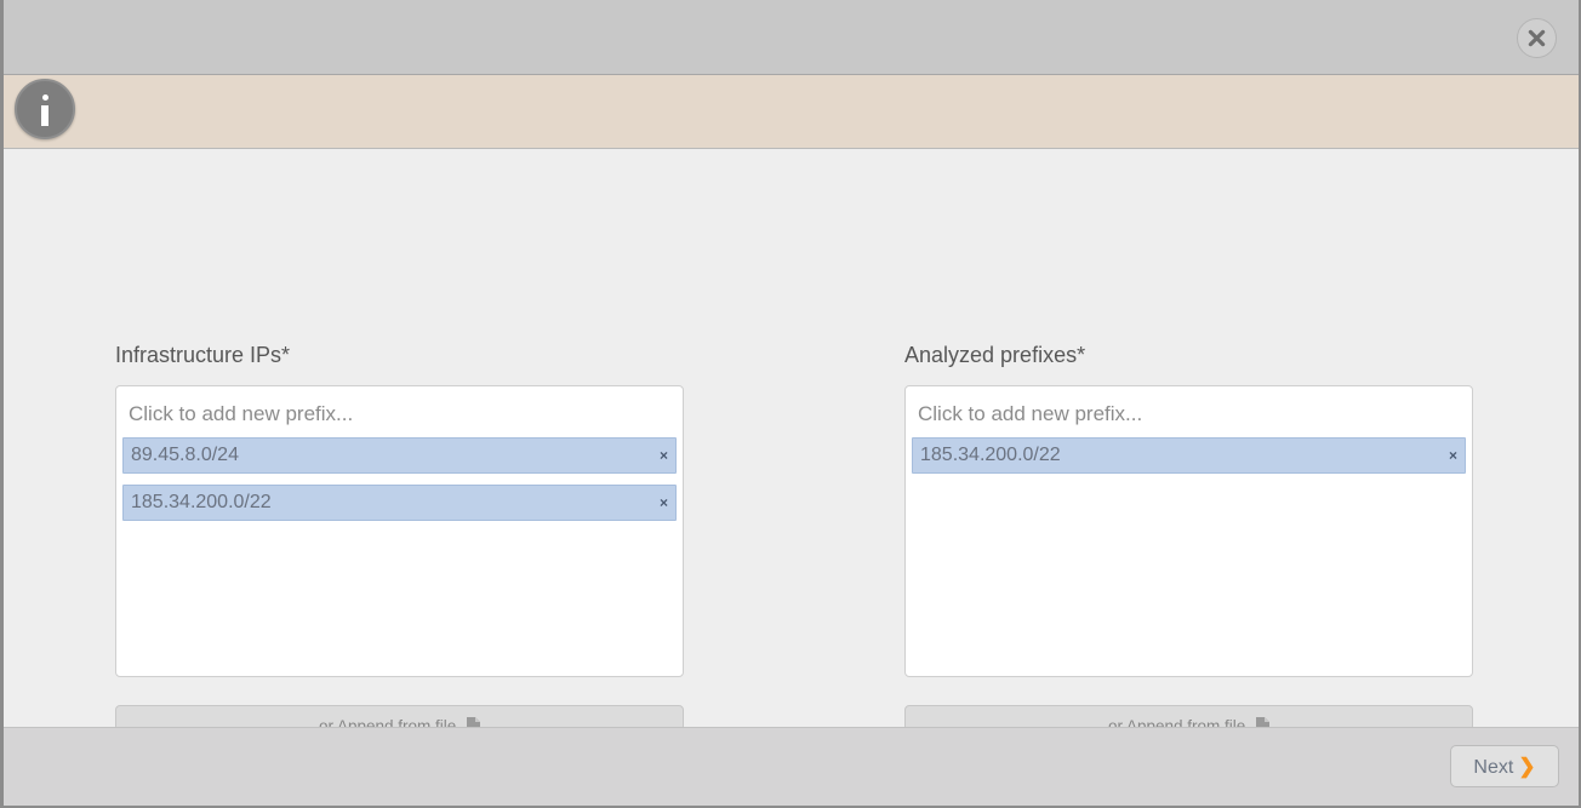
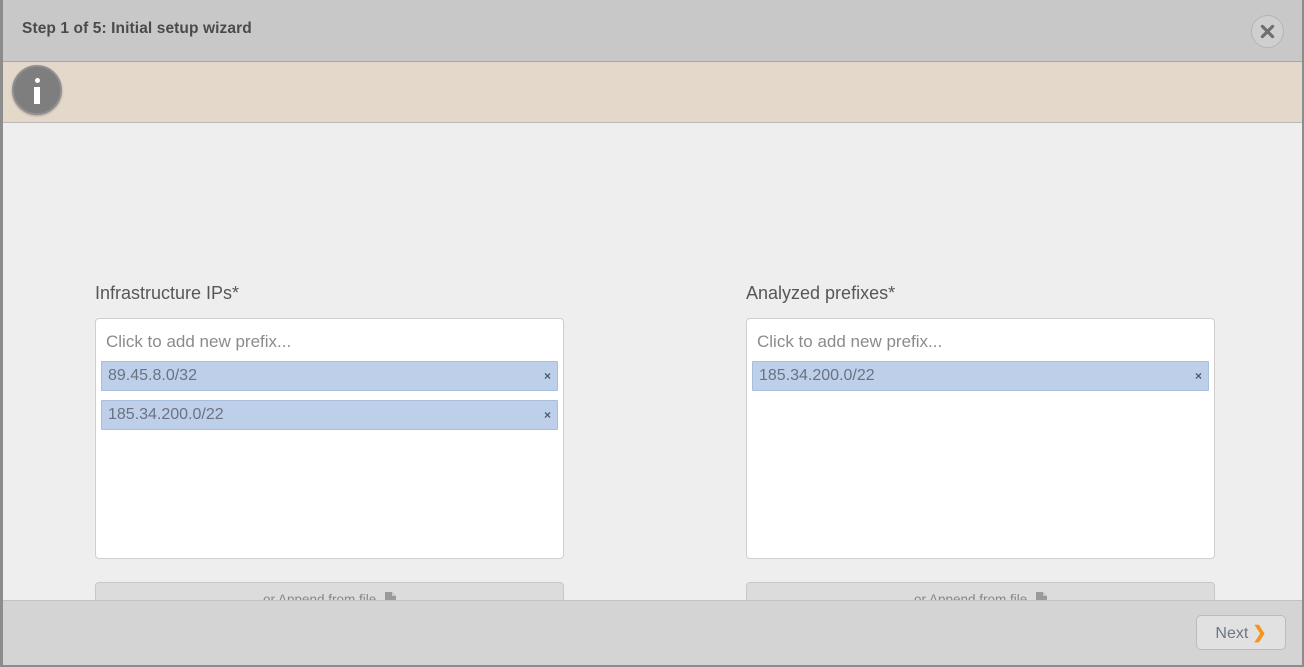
+ Step 1 of 5: Initial setup wizard
  Infrastructure IPs*
  Click to add new prefix...
- 89.45.8.0/24
+ 89.45.8.0/32
  ×
  185.34.200.0/22
  ×
  Analyzed prefixes*
  Click to add new prefix...
  185.34.200.0/22
  ×
  Next ❯
